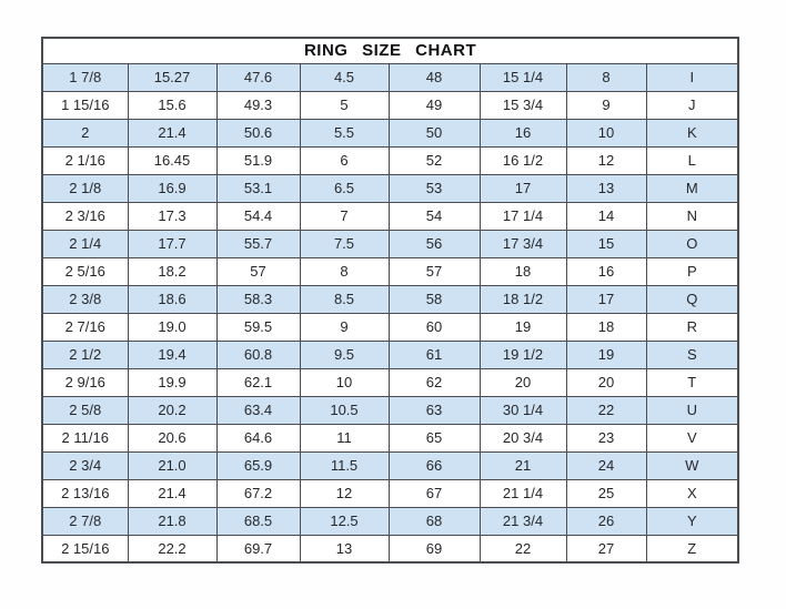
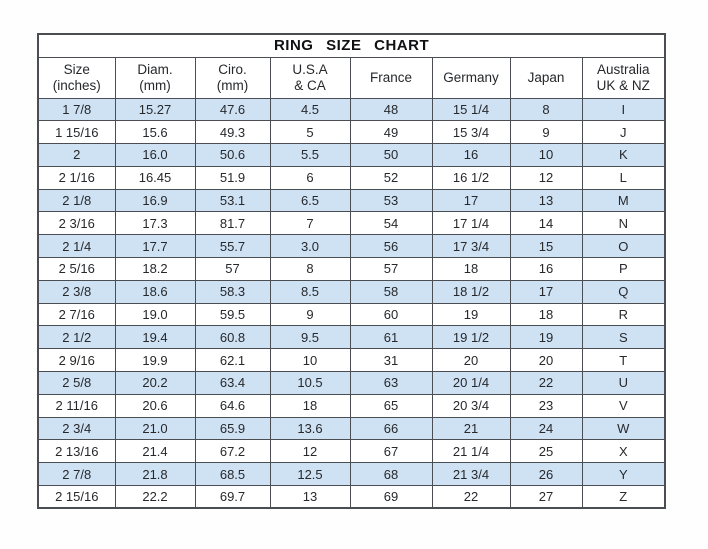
  RING SIZE CHART
+ Size(inches)	Diam.(mm)	Ciro.(mm)	U.S.A& CA	France	Germany	Japan	AustraliaUK & NZ
  1 7/8	15.27	47.6	4.5	48	15 1/4	8	I
  1 15/16	15.6	49.3	5	49	15 3/4	9	J
- 2	21.4	50.6	5.5	50	16	10	K
+ 2	16.0	50.6	5.5	50	16	10	K
  2 1/16	16.45	51.9	6	52	16 1/2	12	L
  2 1/8	16.9	53.1	6.5	53	17	13	M
- 2 3/16	17.3	54.4	7	54	17 1/4	14	N
+ 2 3/16	17.3	81.7	7	54	17 1/4	14	N
- 2 1/4	17.7	55.7	7.5	56	17 3/4	15	O
+ 2 1/4	17.7	55.7	3.0	56	17 3/4	15	O
  2 5/16	18.2	57	8	57	18	16	P
  2 3/8	18.6	58.3	8.5	58	18 1/2	17	Q
  2 7/16	19.0	59.5	9	60	19	18	R
  2 1/2	19.4	60.8	9.5	61	19 1/2	19	S
- 2 9/16	19.9	62.1	10	62	20	20	T
+ 2 9/16	19.9	62.1	10	31	20	20	T
- 2 5/8	20.2	63.4	10.5	63	30 1/4	22	U
+ 2 5/8	20.2	63.4	10.5	63	20 1/4	22	U
- 2 11/16	20.6	64.6	11	65	20 3/4	23	V
+ 2 11/16	20.6	64.6	18	65	20 3/4	23	V
- 2 3/4	21.0	65.9	11.5	66	21	24	W
+ 2 3/4	21.0	65.9	13.6	66	21	24	W
  2 13/16	21.4	67.2	12	67	21 1/4	25	X
  2 7/8	21.8	68.5	12.5	68	21 3/4	26	Y
  2 15/16	22.2	69.7	13	69	22	27	Z
